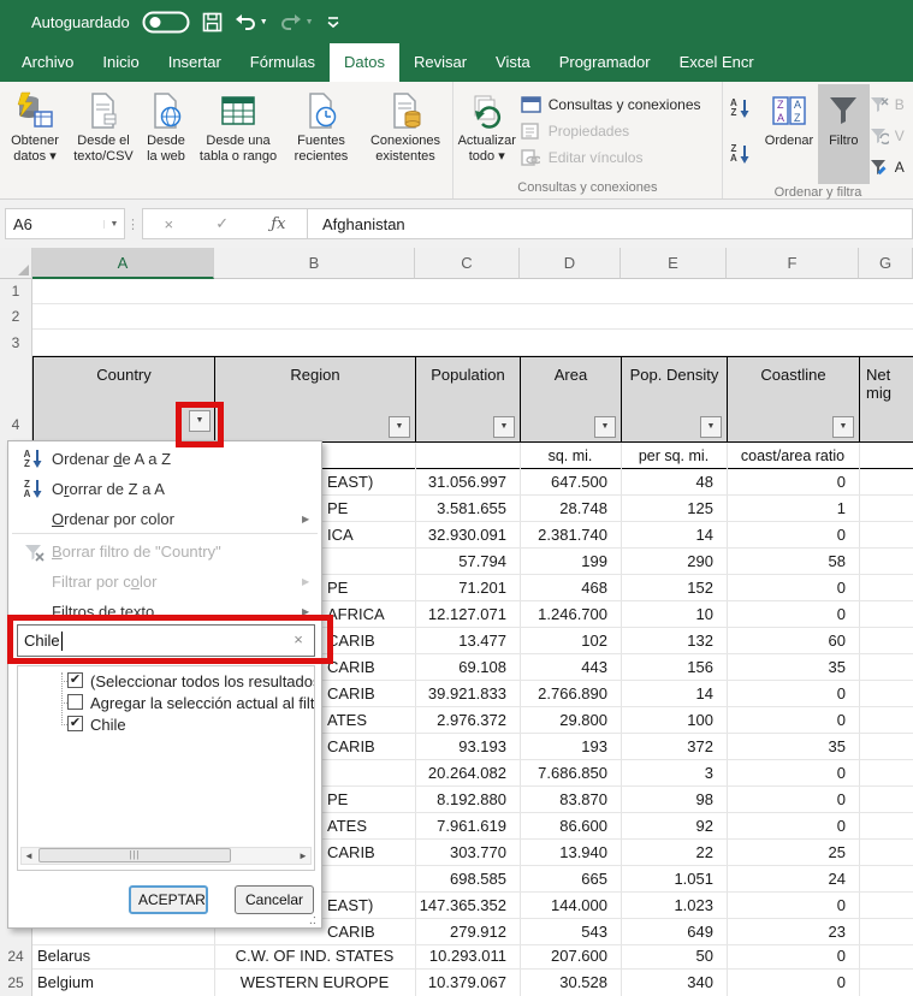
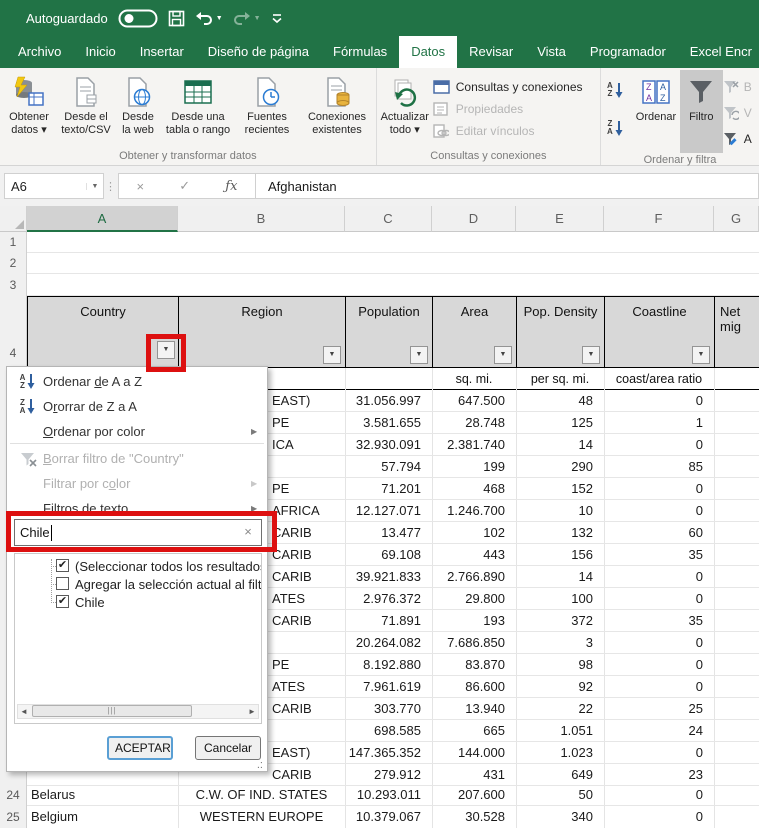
  Autoguardado
  Archivo
  Inicio
  Insertar
+ Diseño de página
  Fórmulas
  Datos
  Revisar
  Vista
  Programador
  Excel Encr
  Obtener
  datos ▾
  Desde el
  texto/CSV
  Desde
  la web
  Desde una
  tabla o rango
  Fuentes
  recientes
  Conexiones
  existentes
+ Obtener y transformar datos
  Actualizar
  todo ▾
  Consultas y conexiones
  Propiedades
  Editar vínculos
  Consultas y conexiones
  A
  Z
  Z
  A
  Z
  A
  A
  Z
  Ordenar
  Filtro
  B
  V
  A
  Ordenar y filtra
  A6
  ⋮
  ×
  ✓
  ƒx
  Afghanistan
  A
  B
  C
  D
  E
  F
  G
  1
  2
  3
  4
  Country
  Region
  Population
  Area
  Pop. Density
  Coastline
  Net mig
  sq. mi.
  per sq. mi.
  coast/area ratio
  EAST)
  31.056.997
  647.500
  48
  0
  PE
  3.581.655
  28.748
  125
  1
  ICA
  32.930.091
  2.381.740
  14
  0
  57.794
  199
  290
- 58
+ 85
  PE
  71.201
  468
  152
  0
  AFRICA
  12.127.071
  1.246.700
  10
  0
  CARIB
  13.477
  102
  132
  60
  CARIB
  69.108
  443
  156
  35
  CARIB
  39.921.833
  2.766.890
  14
  0
  ATES
  2.976.372
  29.800
  100
  0
  CARIB
- 93.193
+ 71.891
  193
  372
  35
  20.264.082
  7.686.850
  3
  0
  PE
  8.192.880
  83.870
  98
  0
  ATES
  7.961.619
  86.600
  92
  0
  CARIB
  303.770
  13.940
  22
  25
  698.585
  665
  1.051
  24
  EAST)
  147.365.352
  144.000
  1.023
  0
  CARIB
  279.912
- 543
+ 431
  649
  23
  24
  Belarus
  C.W. OF IND. STATES
  10.293.011
  207.600
  50
  0
  25
  Belgium
  WESTERN EUROPE
  10.379.067
  30.528
  340
  0
  A
  Z
  Ordenar de A a Z
  Z
  A
  Ororrar de Z a A
  Ordenar por color
  ▶
  Borrar filtro de "Country"
  Filtrar por color
  ▶
  Filtros de texto
  ▶
  Chile
  ×
  ✔
  (Seleccionar todos los resultado
  Agregar la selección actual al filt
  ✔
  Chile
  ◄
  |||
  ►
  ACEPTAR
  Cancelar
  .:
